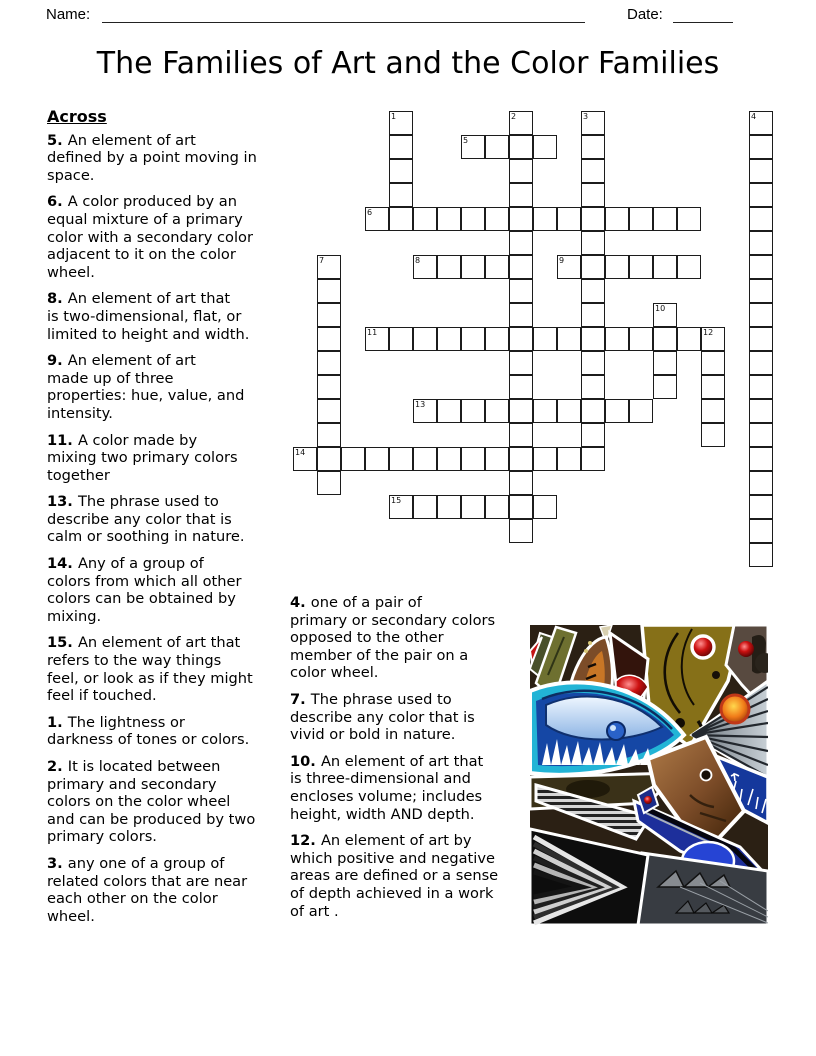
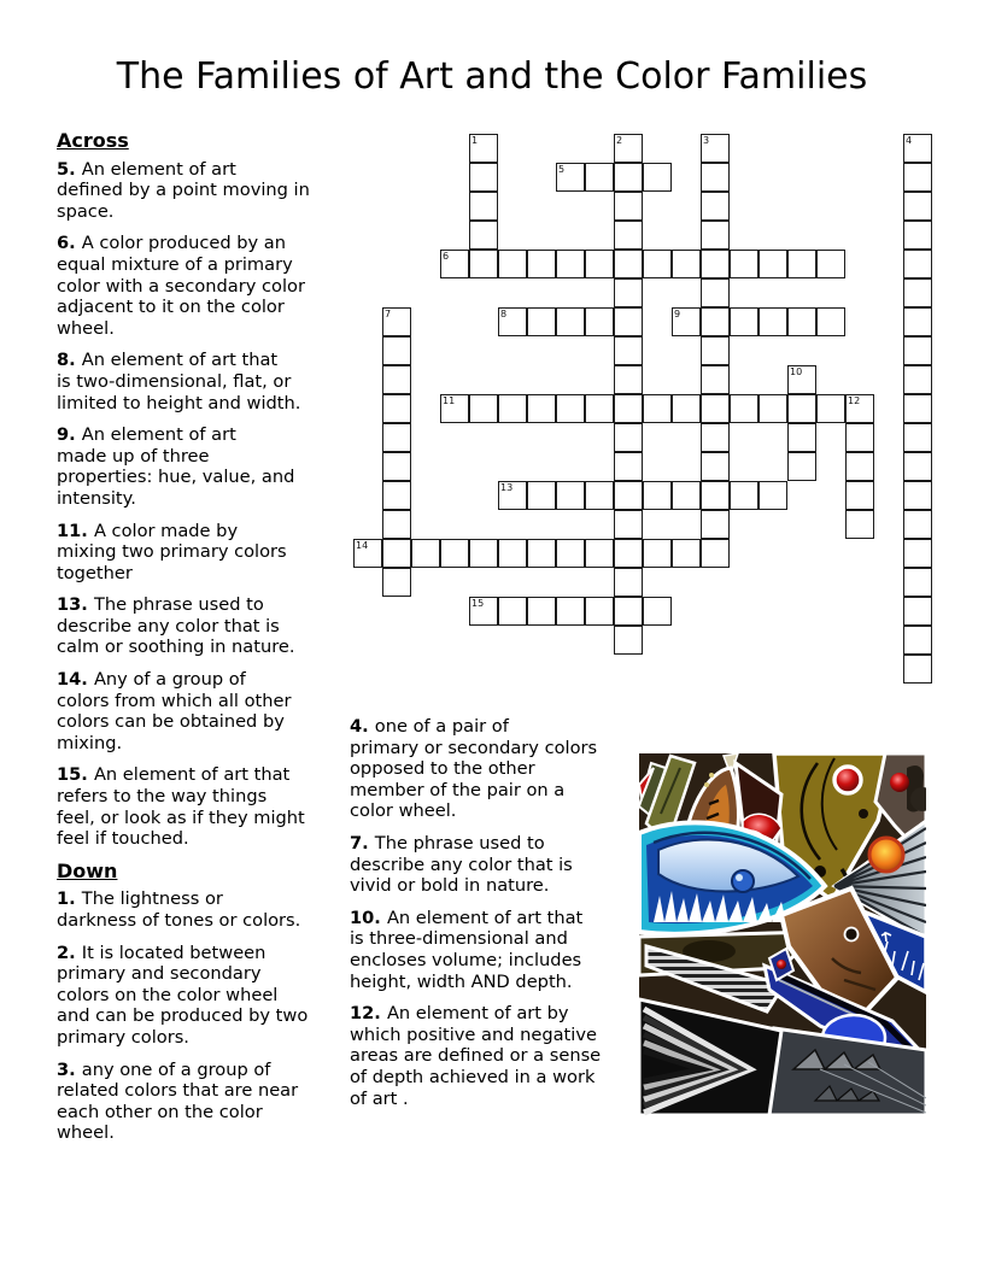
- Name:
- Date:
  The Families of Art and the Color Families
  Across
  5. An element of art
  defined by a point moving in
  space.
  6. A color produced by an
  equal mixture of a primary
  color with a secondary color
  adjacent to it on the color
  wheel.
  8. An element of art that
  is two-dimensional, flat, or
  limited to height and width.
  9. An element of art
  made up of three
  properties: hue, value, and
  intensity.
  11. A color made by
  mixing two primary colors
  together
  13. The phrase used to
  describe any color that is
  calm or soothing in nature.
  14. Any of a group of
  colors from which all other
  colors can be obtained by
  mixing.
  15. An element of art that
  refers to the way things
  feel, or look as if they might
  feel if touched.
+ Down
  1. The lightness or
  darkness of tones or colors.
  2. It is located between
  primary and secondary
  colors on the color wheel
  and can be produced by two
  primary colors.
  3. any one of a group of
  related colors that are near
  each other on the color
  wheel.
  4. one of a pair of
  primary or secondary colors
  opposed to the other
  member of the pair on a
  color wheel.
  7. The phrase used to
  describe any color that is
  vivid or bold in nature.
  10. An element of art that
  is three-dimensional and
  encloses volume; includes
  height, width AND depth.
  12. An element of art by
  which positive and negative
  areas are defined or a sense
  of depth achieved in a work
  of art .
  1
  2
  3
  4
  5
  6
  7
  8
  9
  10
  11
  12
  13
  14
  15
